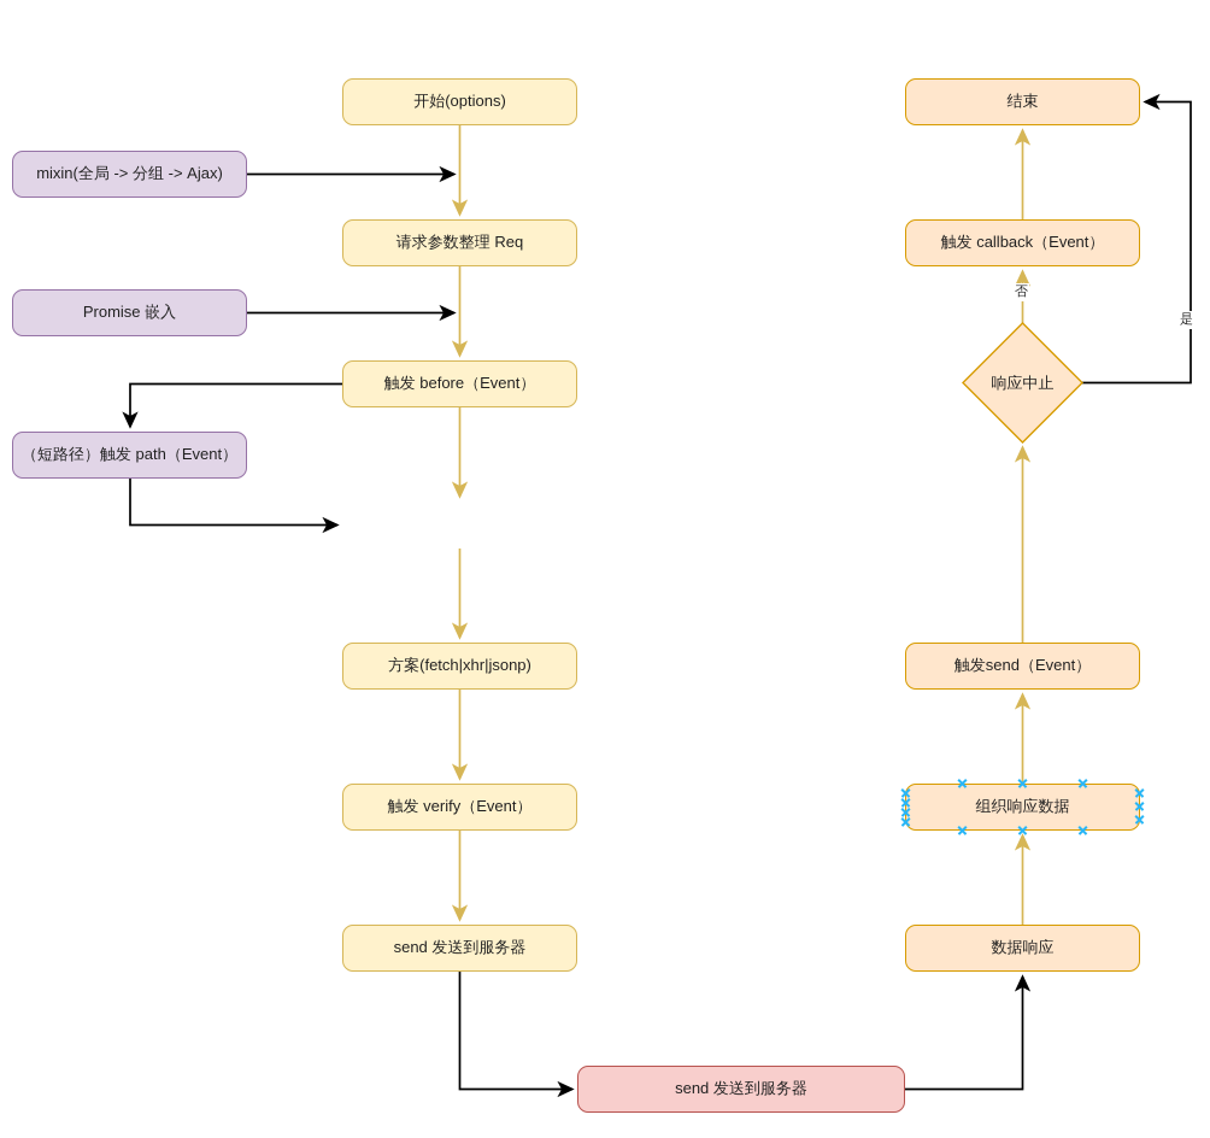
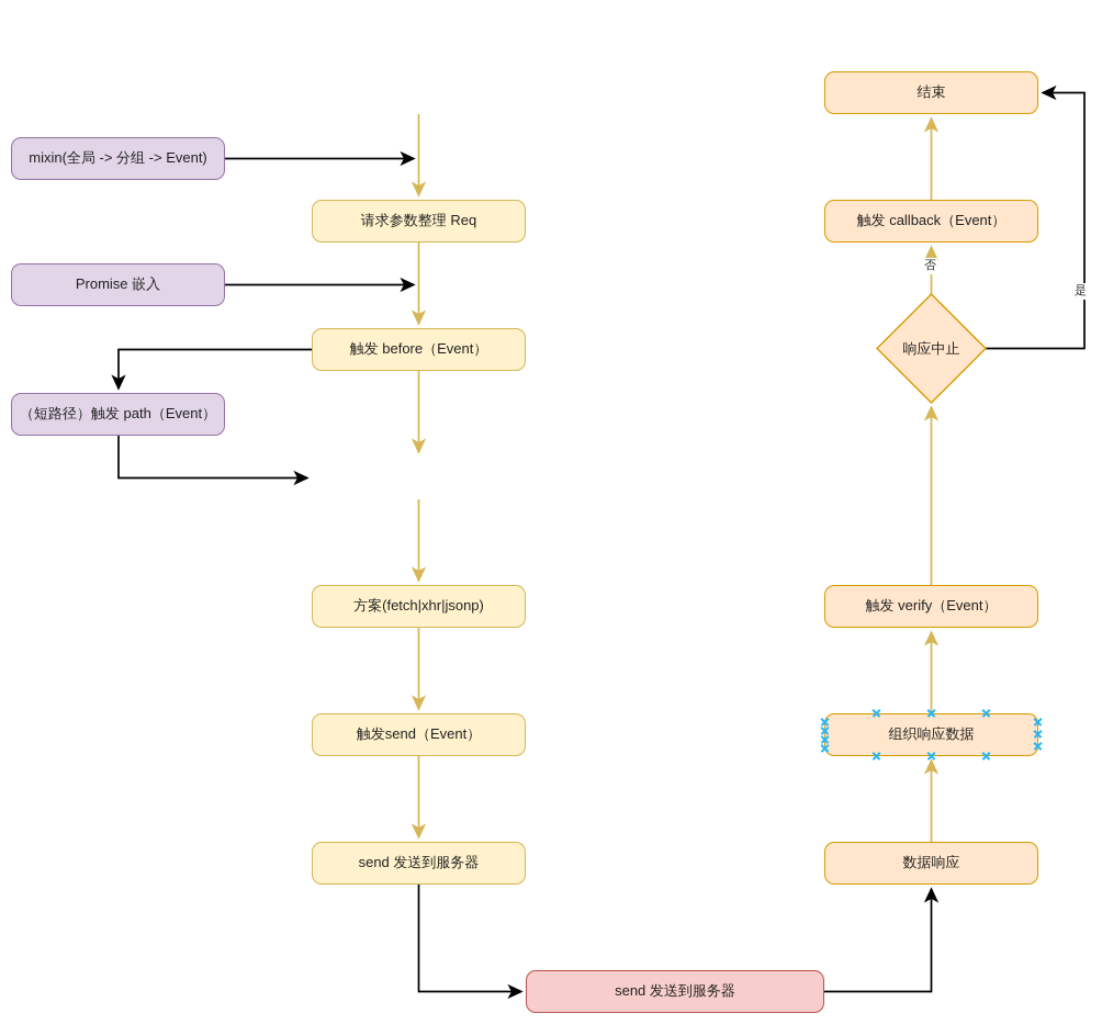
- 开始(options)
- mixin(全局 -> 分组 -> Ajax)
+ mixin(全局 -> 分组 -> Event)
  请求参数整理 Req
  Promise 嵌入
  触发 before（Event）
  （短路径）触发 path（Event）
  方案(fetch|xhr|jsonp)
- 触发 verify（Event）
+ 触发send（Event）
  send 发送到服务器
  send 发送到服务器
  数据响应
  组织响应数据
- 触发send（Event）
+ 触发 verify（Event）
  响应中止
  触发 callback（Event）
  结束
  否
  是
